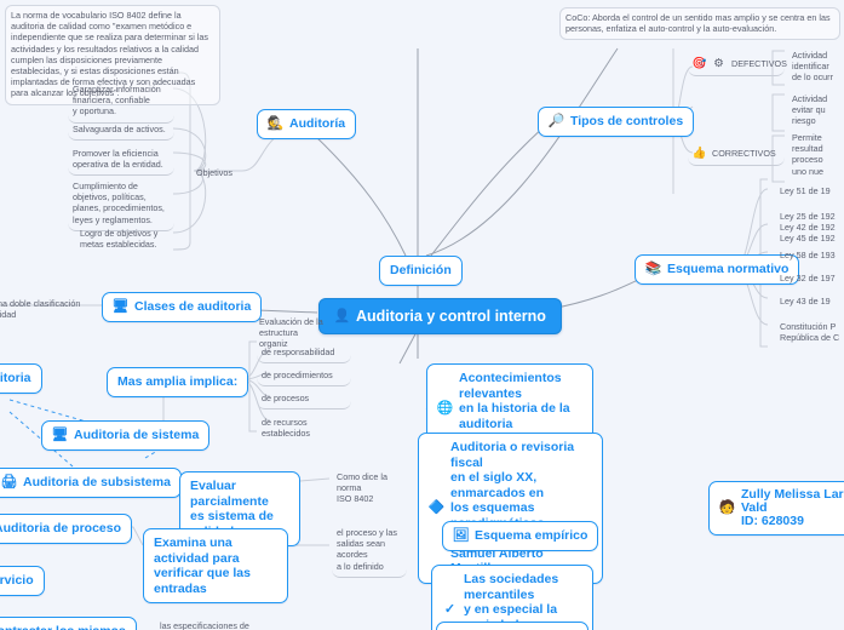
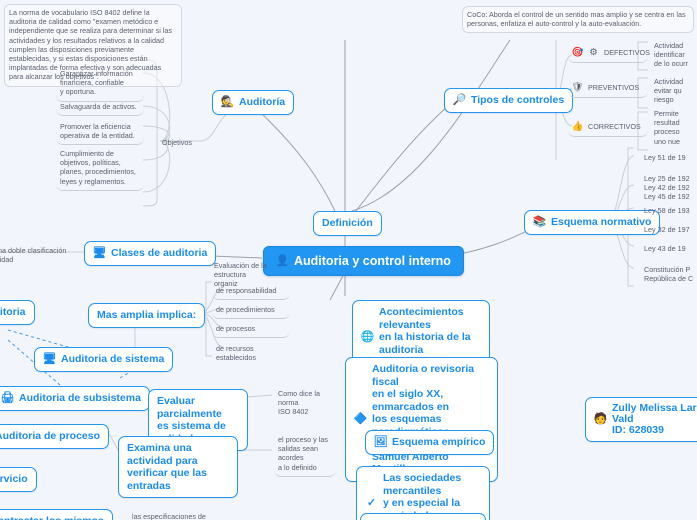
  La norma de vocabulario ISO 8402 define la auditoria de calidad como "examen metódico e independiente que se realiza para determinar si las actividades y los resultados relativos a la calidad cumplen las disposiciones previamente establecidas, y si estas disposiciones están implantadas de forma efectiva y son adecuadas para alcanzar los objetivos".
  CoCo: Aborda el control de un sentido mas amplio y se centra en las personas, enfatiza el auto-control y la auto-evaluación.
  Garantizar información financiera, confiable
  y oportuna.
  Salvaguarda de activos.
  Promover la eficiencia operativa de la entidad.
  Cumplimiento de objetivos, políticas,
  planes, procedimientos,
  leyes y reglamentos.
- Logro de objetivos y
- metas establecidas.
  Objetivos
  🕵
  Auditoría
  Definición
  👤
  Auditoria y control interno
  🔎
  Tipos de controles
  🎯
  ⚙
  DEFECTIVOS
+ 🛡
+ PREVENTIVOS
  👍
  CORRECTIVOS
  Actividad
  identificar
  de lo ocurr
  Actividad
  evitar qu
  riesgo
  Permite
  resultad
  proceso
  uno nue
  📚
  Esquema normativo
  Ley 51 de 19
  Ley 25 de 192
  Ley 42 de 192
  Ley 45 de 192
  Ley 58 de 193
  Ley 32 de 197
  Ley 43 de 19
  Constitución P
  República de C
  🖥
  Clases de auditoria
  na doble clasificación
  idad
  Evaluación de la
  estructura organiz
  Mas amplia implica:
  de responsabilidad
  de procedimientos
  de procesos
  de recursos establecidos
  itoria
  🖥
  Auditoria de sistema
  🖨
  Auditoria de subsistema
  uditoria de proceso
  Evaluar parcialmente
  Como dice la norma
  ISO 8402
  Examina una actividad para
  verificar que las entradas
  el proceso y las
  salidas sean acordes
  a lo definido
  las especificaciones de
  🌐
  Acontecimientos relevantes
  en la historia de la auditoria
  🔷
  Auditoria o revisoria fiscal
  en el siglo XX, enmarcados en
  🖼
  Esquema empírico
  ✓
  Las sociedades mercantiles
  🧑
  Zully Melissa Lar Vald
  ID: 628039
